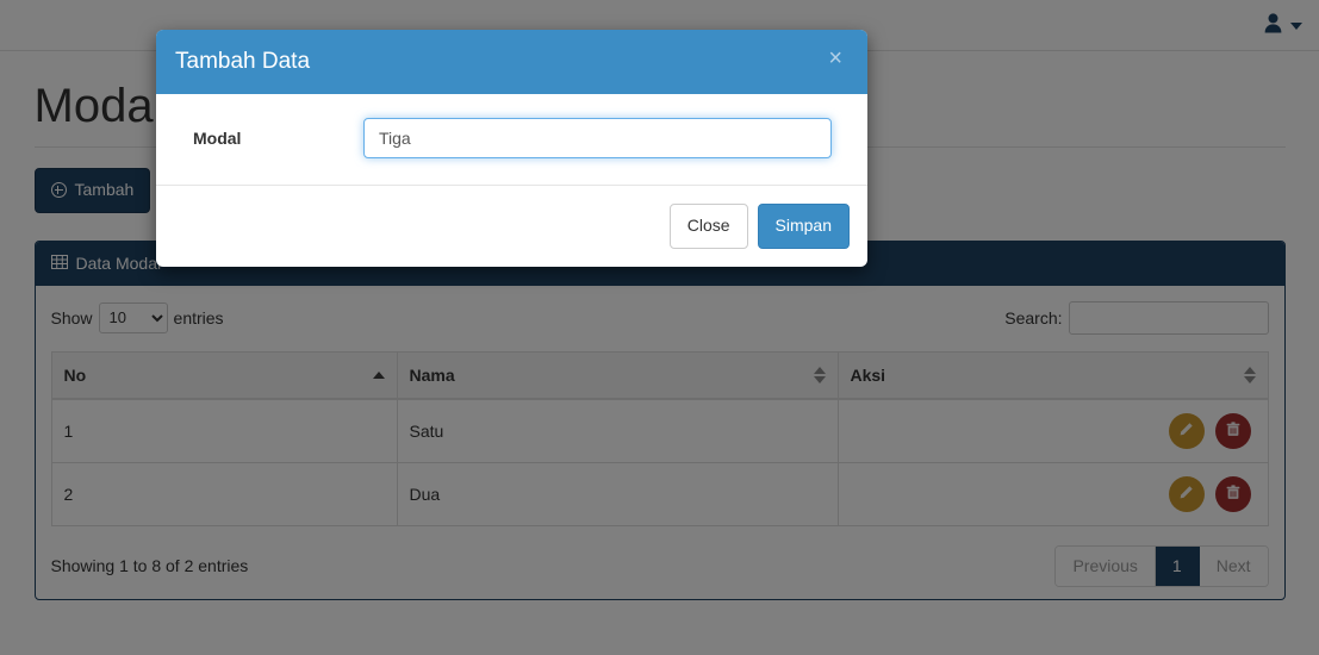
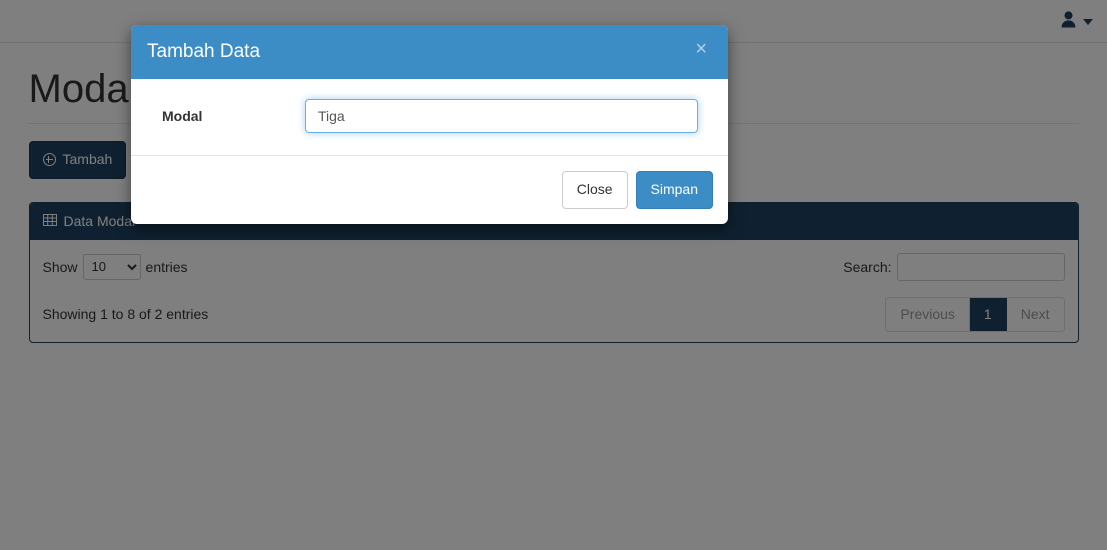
  Moda
  Tambah
  Data Moda
  Show
  10
  entries
  Search:
- No	Nama	Aksi
- 1	Satu
- 2	Dua
  Showing 1 to 8 of 2 entries
  Previous
  1
  Next
  Tambah Data
  ×
  Modal
  Tiga
  Close
  Simpan
